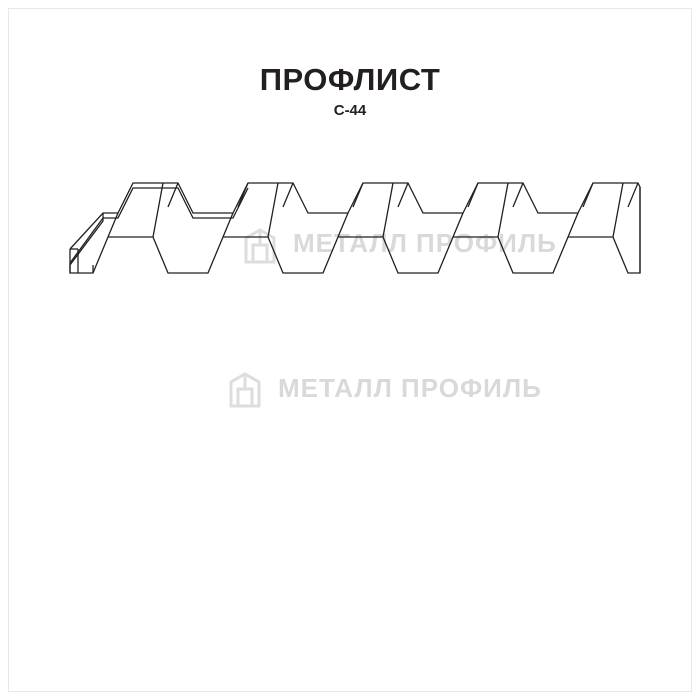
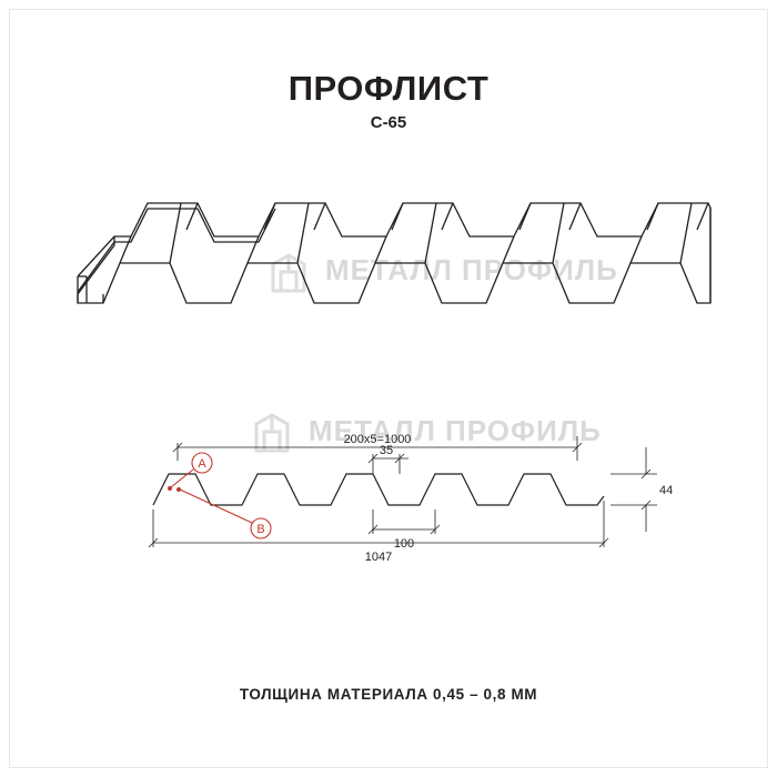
  ПРОФЛИСТ
- С-44
+ С-65
  МЕТАЛЛ ПРОФИЛЬ
  МЕТАЛЛ ПРОФИЛЬ
+ 200х5=1000
+ 35
+ 100
+ 1047
+ 44
+ A
+ B
+ ТОЛЩИНА МАТЕРИАЛА 0,45 – 0,8 ММ
